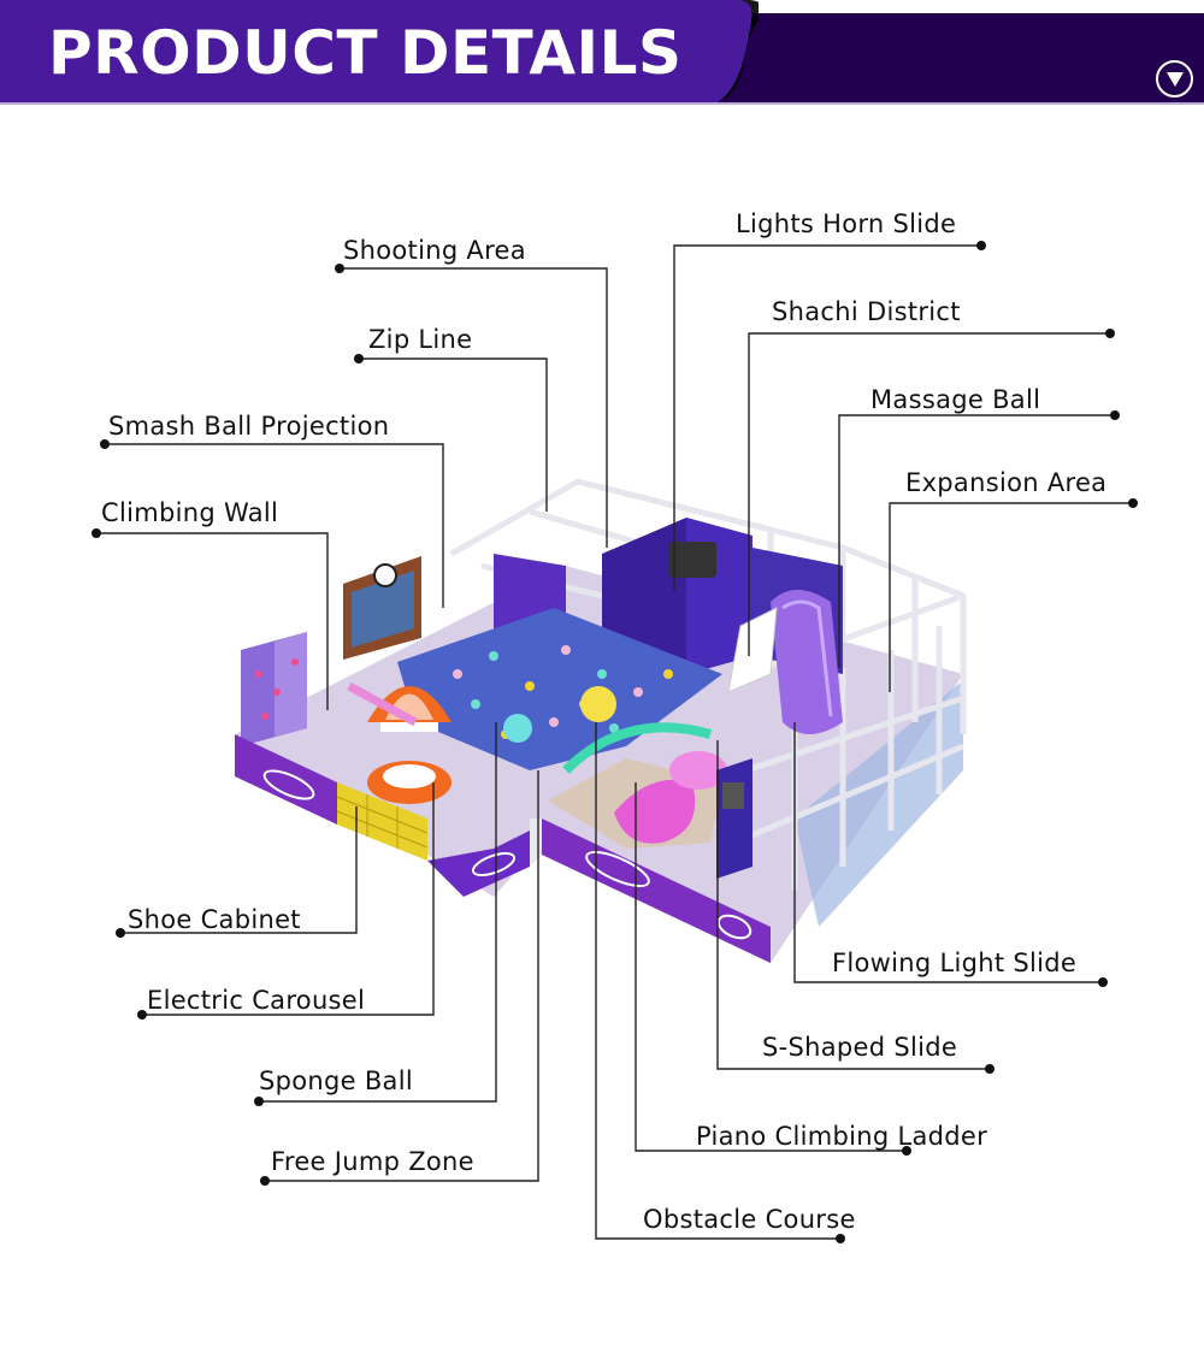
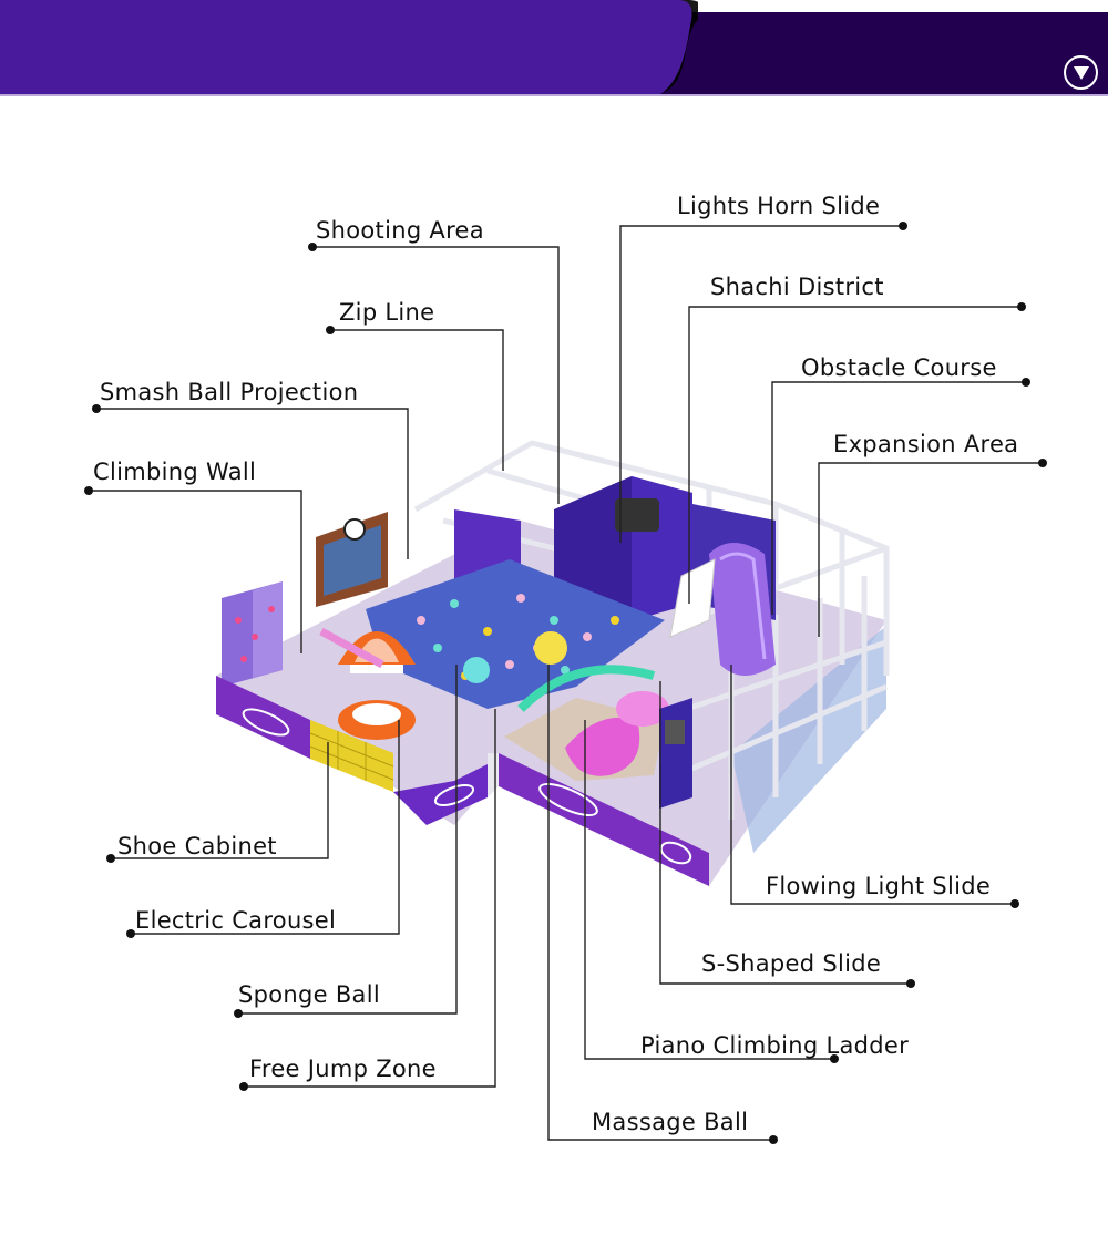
- PRODUCT DETAILS
  Shooting Area
  Zip Line
  Smash Ball Projection
  Climbing Wall
  Shoe Cabinet
  Electric Carousel
  Sponge Ball
  Free Jump Zone
  Lights Horn Slide
  Shachi District
- Massage Ball
+ Obstacle Course
  Expansion Area
  Flowing Light Slide
  S-Shaped Slide
  Piano Climbing Ladder
- Obstacle Course
+ Massage Ball
